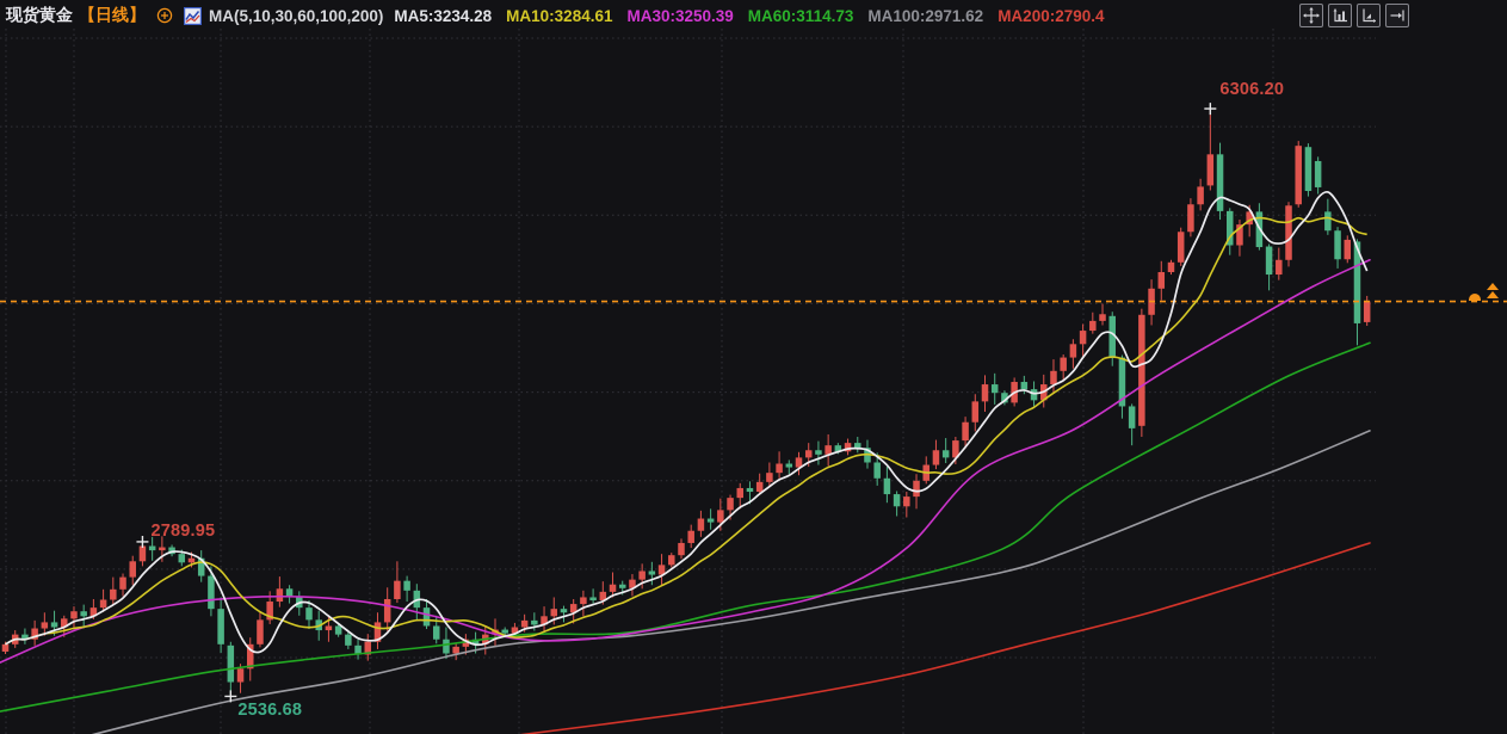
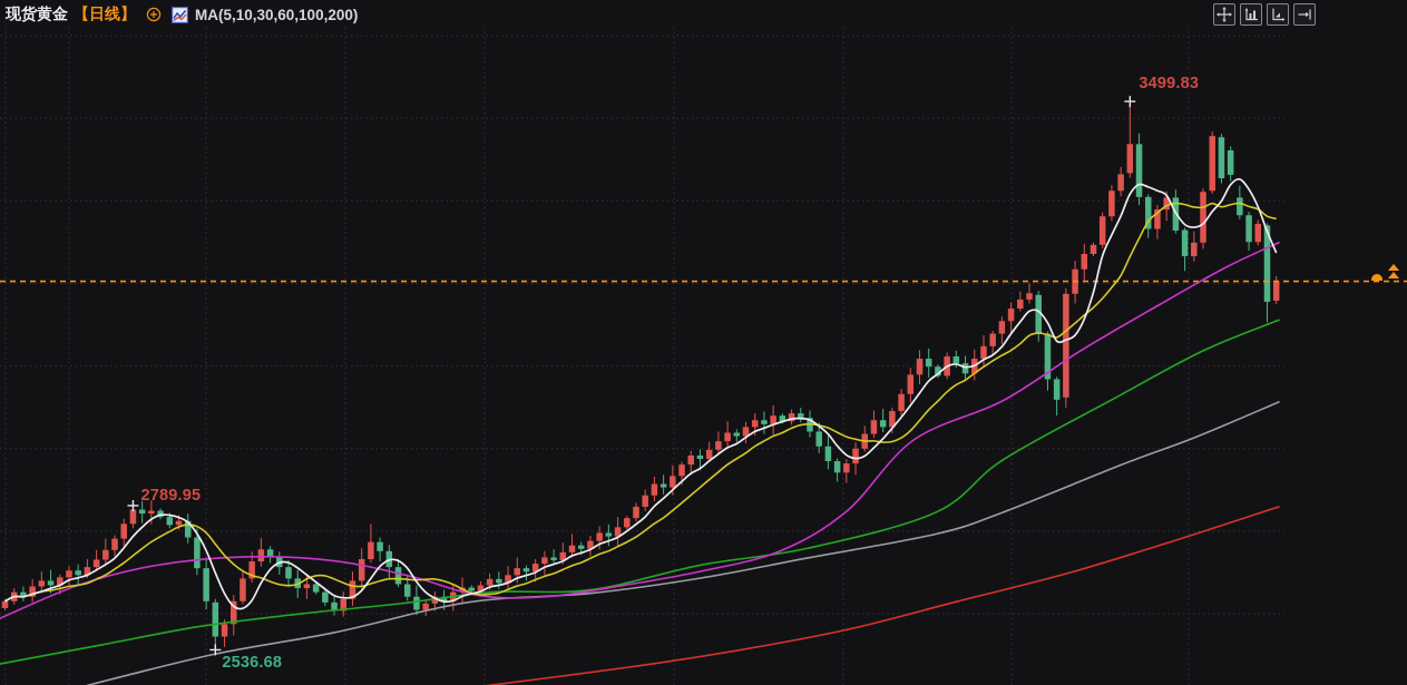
  现货黄金
  【日线】
  MA(5,10,30,60,100,200)
- MA5:3234.28
- MA10:3284.61
- MA30:3250.39
- MA60:3114.73
- MA100:2971.62
- MA200:2790.4
- 6306.20
+ 3499.83
  2789.95
  2536.68
